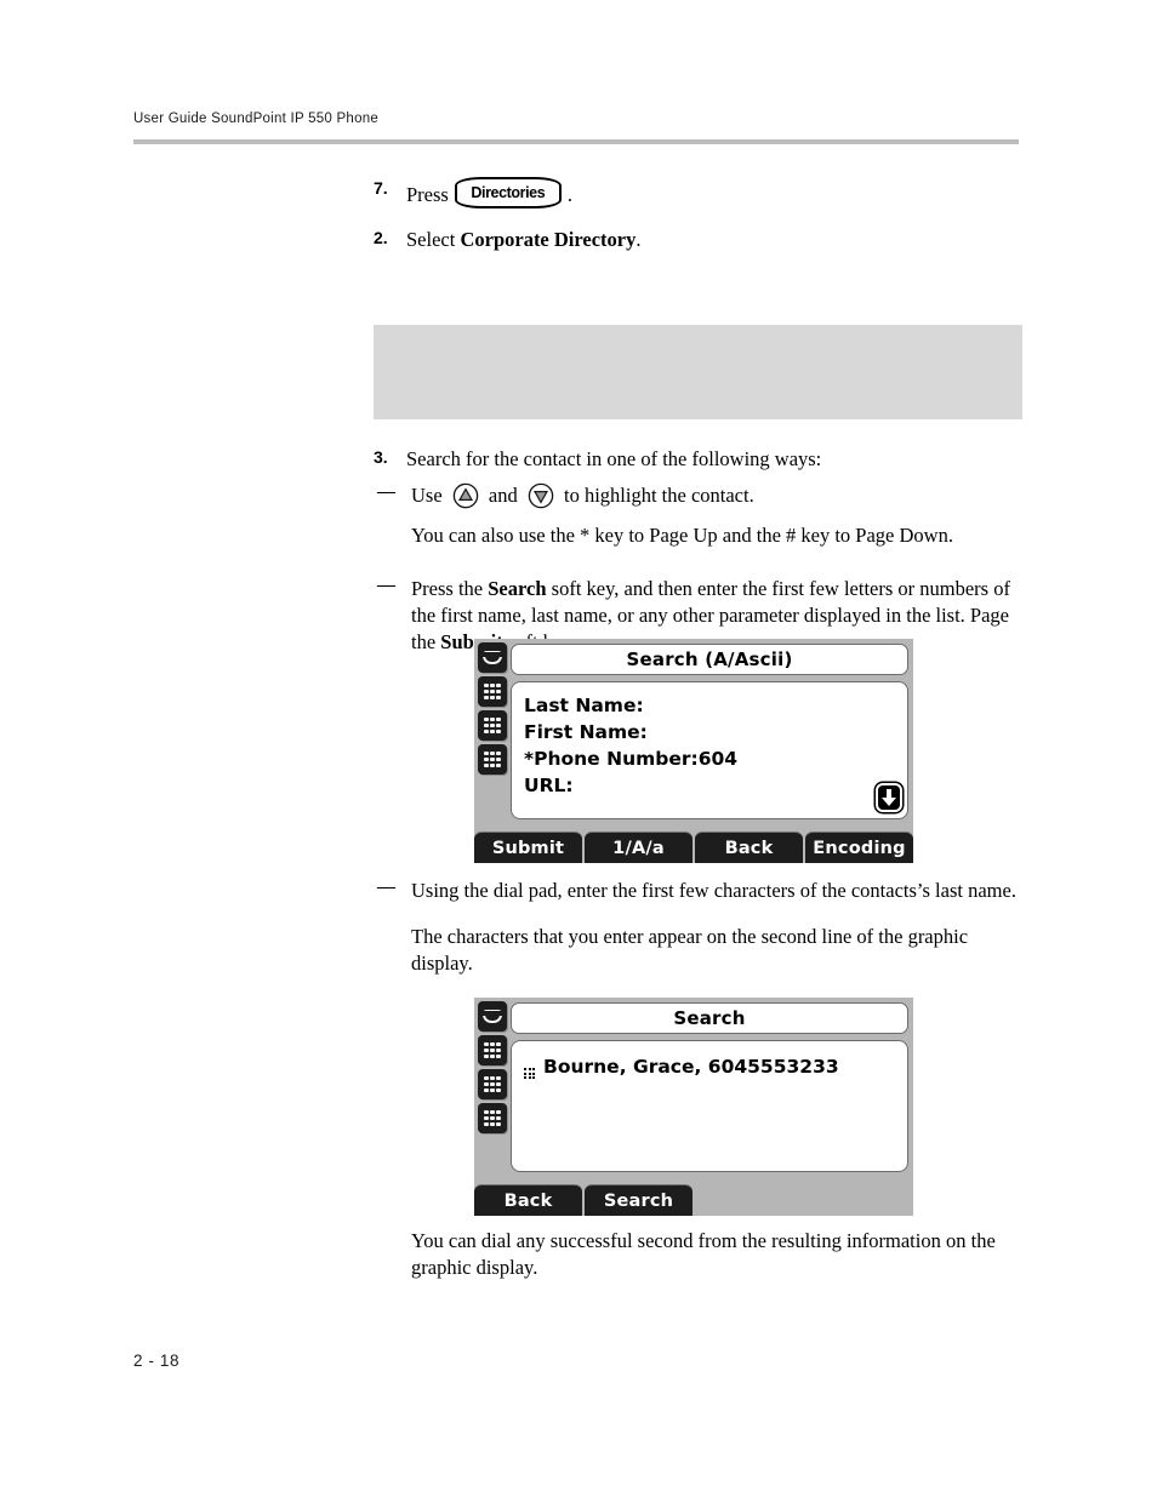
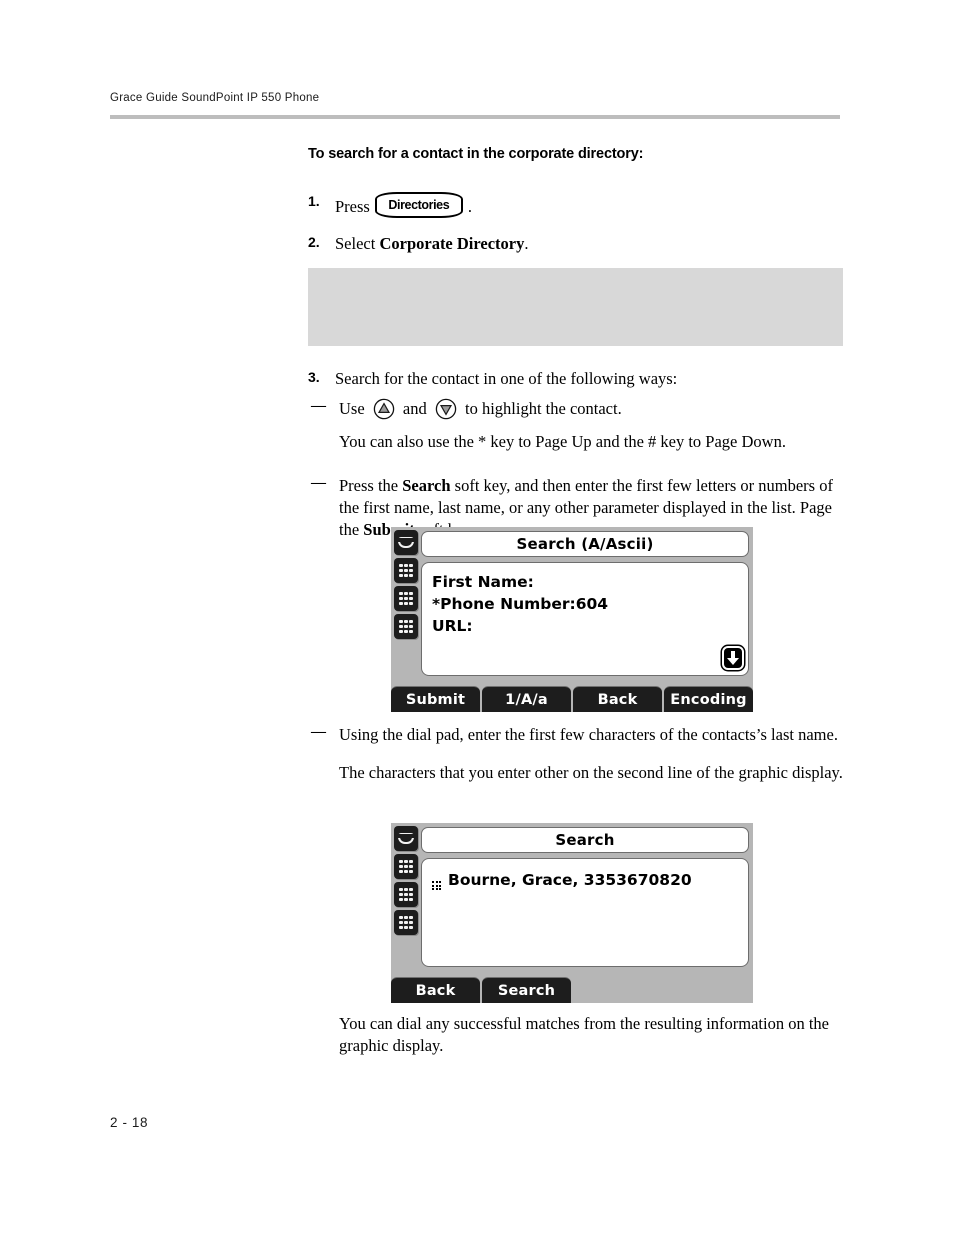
- User Guide SoundPoint IP 550 Phone
+ Grace Guide SoundPoint IP 550 Phone
+ To search for a contact in the corporate directory:
- 7.
+ 1.
  Press
  Directories
  .
  2.
  Select Corporate Directory.
  3.
  Search for the contact in one of the following ways:
  —
  Use and to highlight the contact.
  You can also use the * key to Page Up and the # key to Page Down.
  —
  Press the Search soft key, and then enter the first few letters or numbers of the first name, last name, or any other parameter displayed in the list. Page the Sub
  Search (A/Ascii)
- Last Name:
  First Name:
  *Phone Number:604
  URL:
  Submit
  1/A/a
  Back
  Encoding
  —
  Using the dial pad, enter the first few characters of the contacts’s last name.
- The characters that you enter appear on the second line of the graphic display.
+ The characters that you enter other on the second line of the graphic display.
  Search
- Bourne, Grace, 6045553233
+ Bourne, Grace, 3353670820
  Back
  Search
- You can dial any successful second from the resulting information on the graphic display.
+ You can dial any successful matches from the resulting information on the graphic display.
  2 - 18
